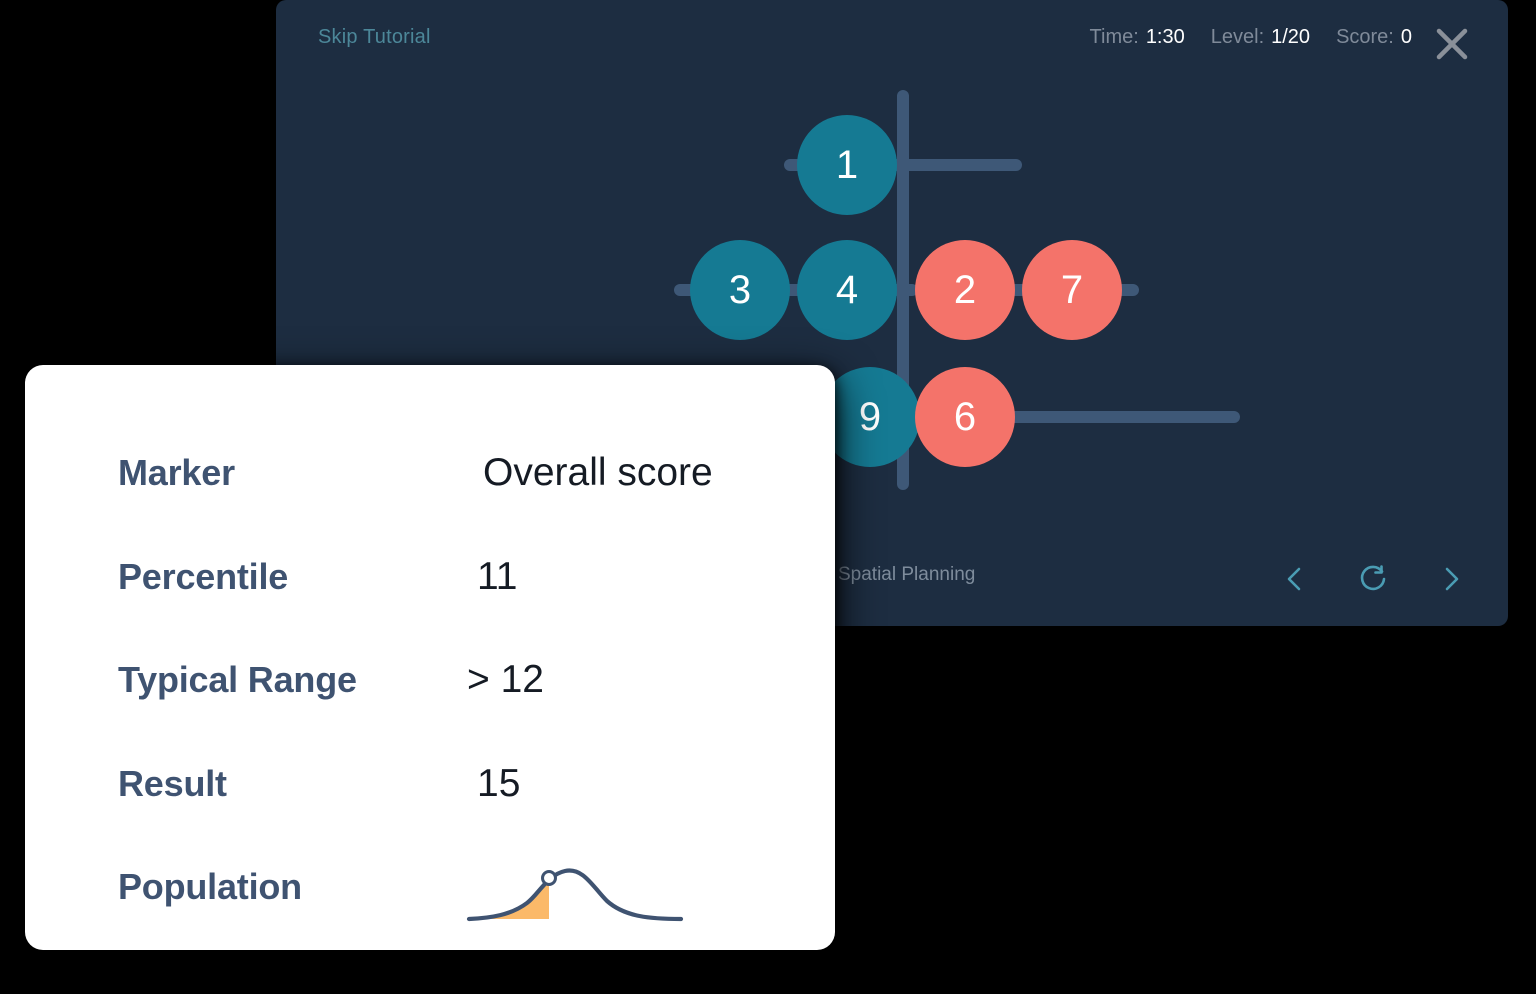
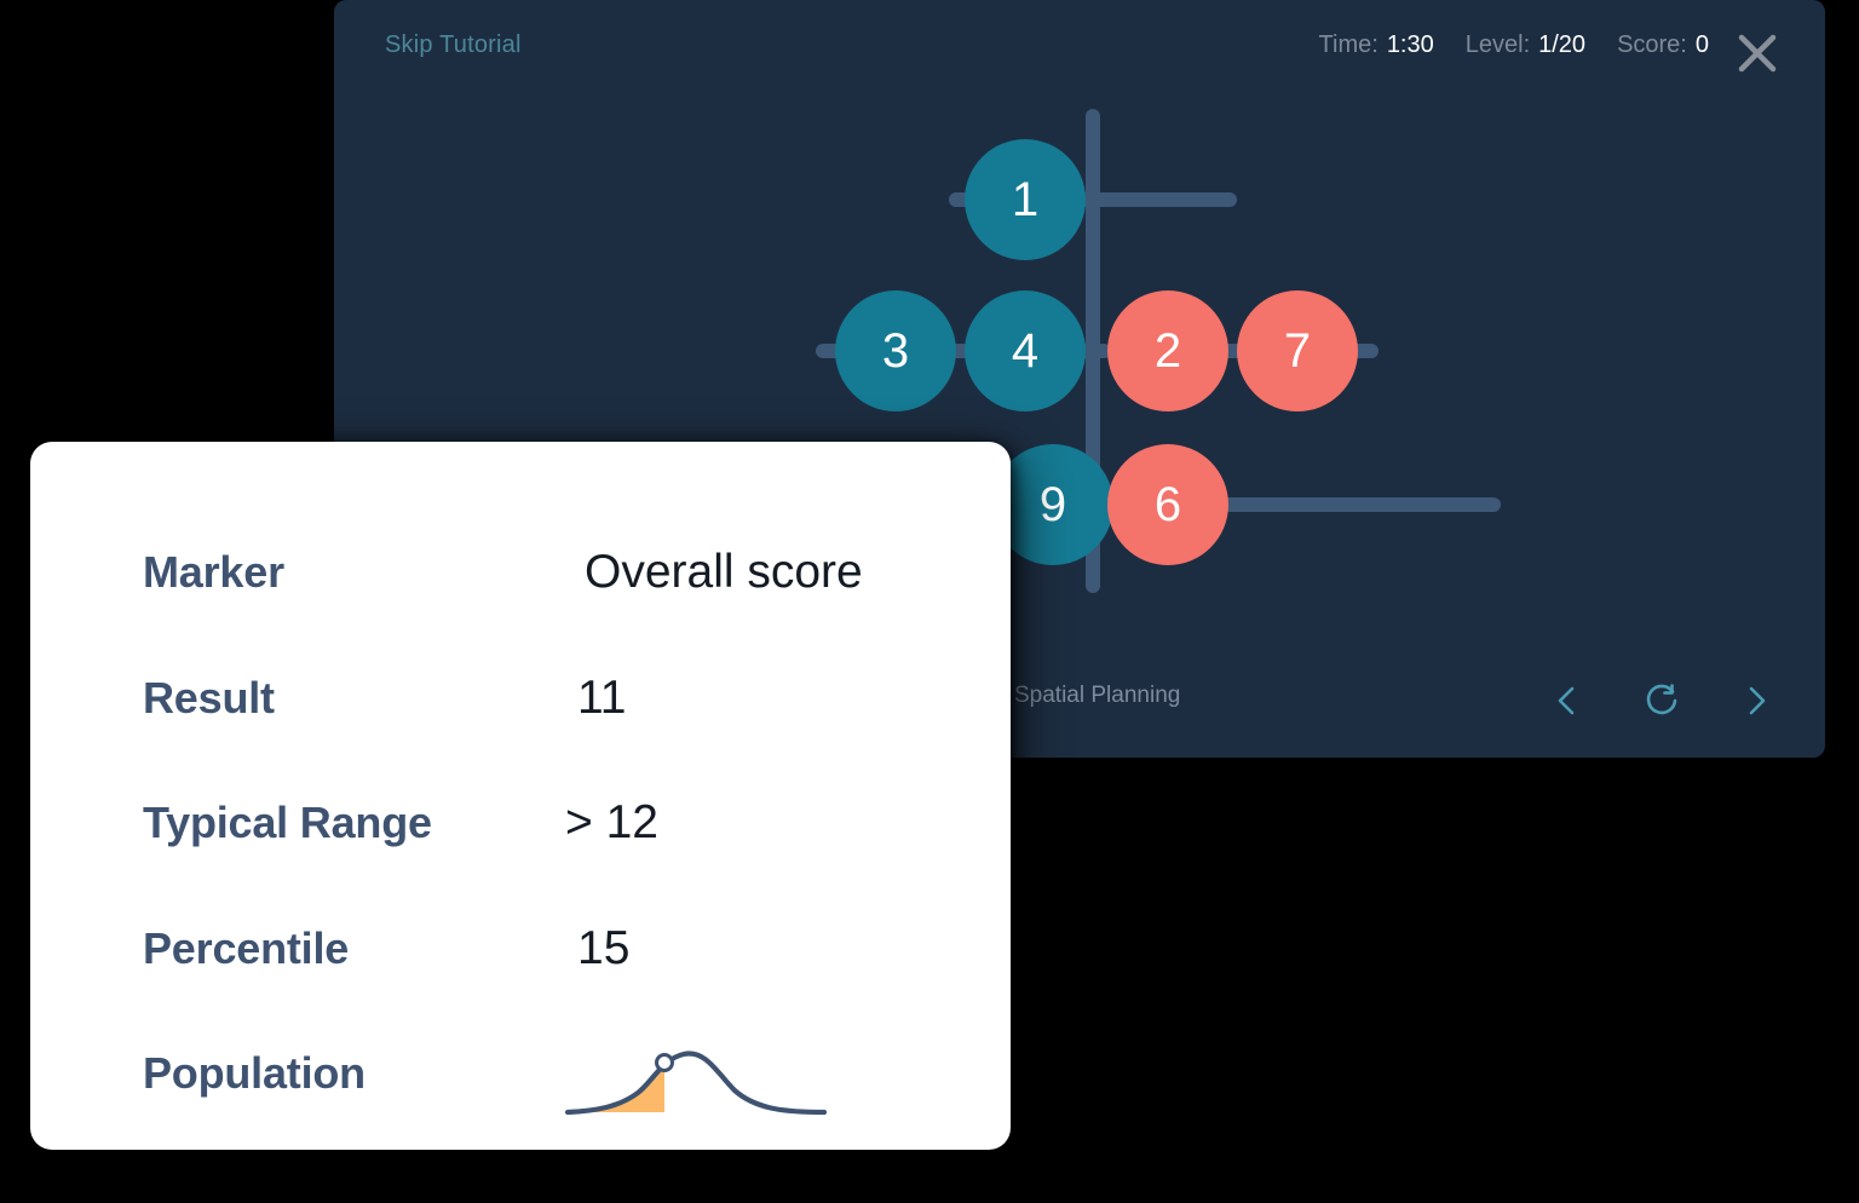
  Skip Tutorial
  Time:
  1:30
  Level:
  1/20
  Score:
  0
  1
  3
  4
  2
  7
  9
  6
  Spatial Planning
  Marker
  Overall score
- Percentile
+ Result
  11
  Typical Range
  > 12
- Result
+ Percentile
  15
  Population
